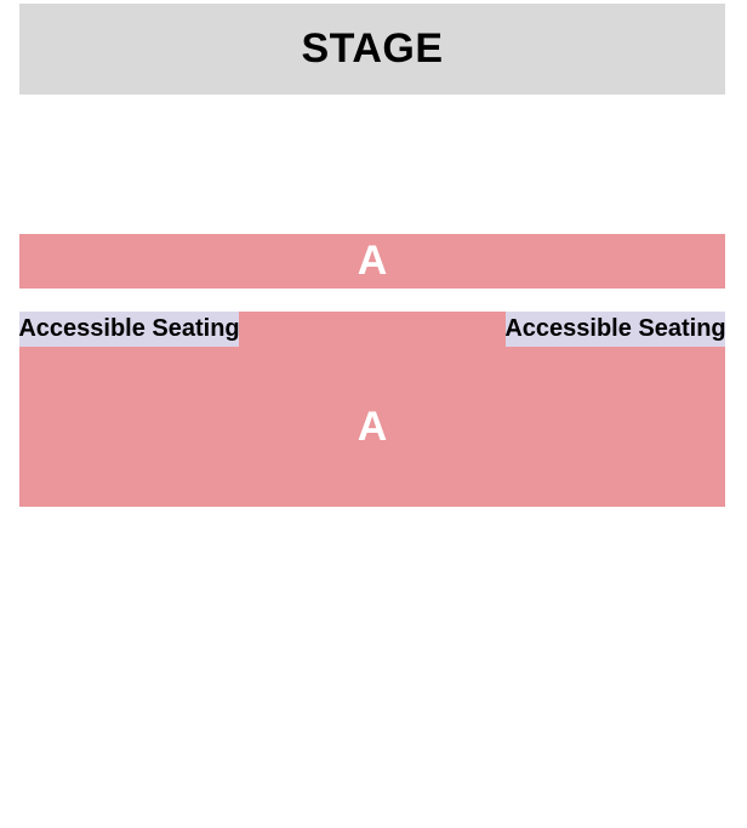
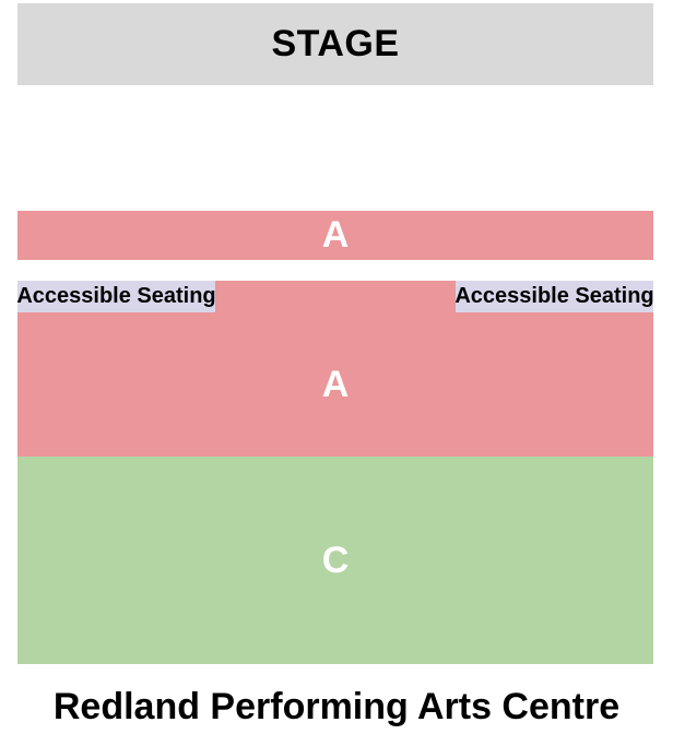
  STAGE
  A
  Accessible Seating
  Accessible Seating
  A
+ C
+ Redland Performing Arts Centre
